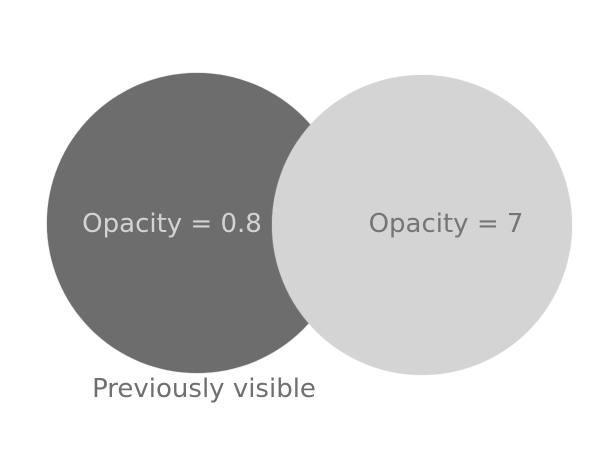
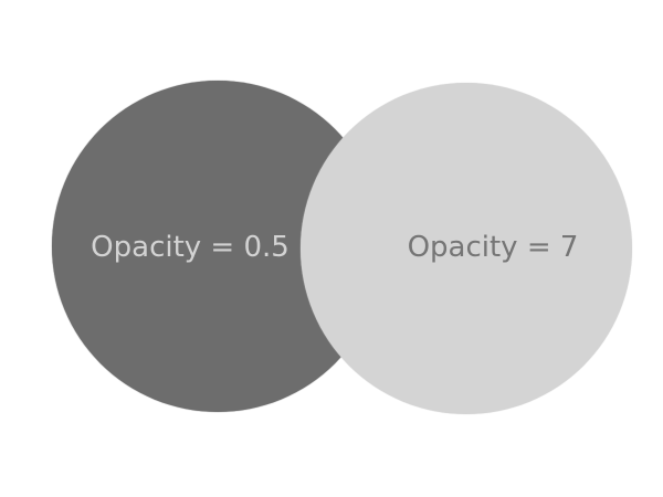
- Opacity = 0.8
+ Opacity = 0.5
  Opacity = 7
- Previously visible
